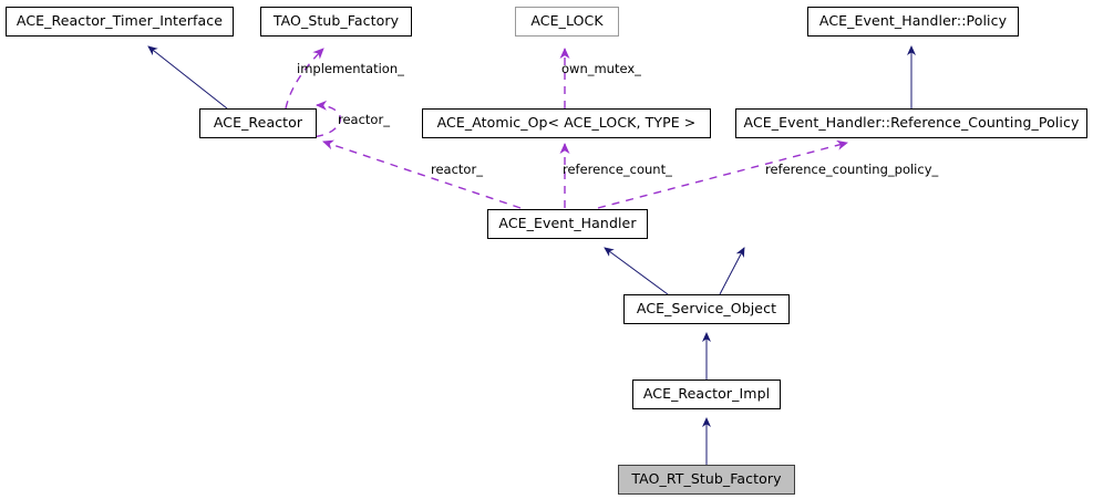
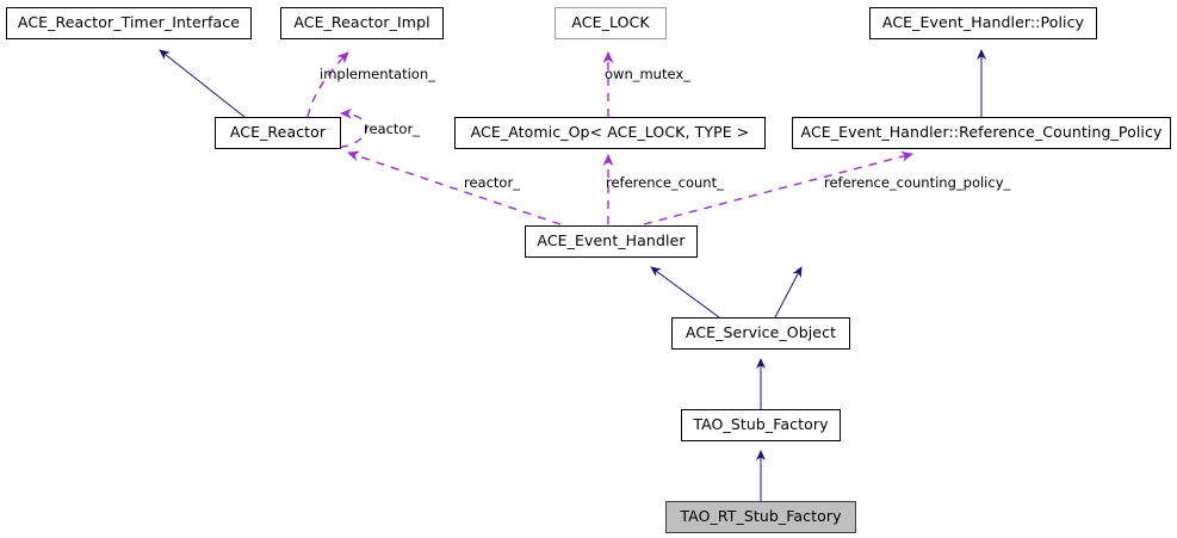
  ACE_Reactor_Timer_Interface
- TAO_Stub_Factory
+ ACE_Reactor_Impl
  ACE_LOCK
  ACE_Event_Handler::Policy
  ACE_Reactor
  ACE_Atomic_Op< ACE_LOCK, TYPE >
  ACE_Event_Handler::Reference_Counting_Policy
  ACE_Event_Handler
  ACE_Service_Object
- ACE_Reactor_Impl
+ TAO_Stub_Factory
  TAO_RT_Stub_Factory
  implementation_
  reactor_
  own_mutex_
  reactor_
  reference_count_
  reference_counting_policy_
